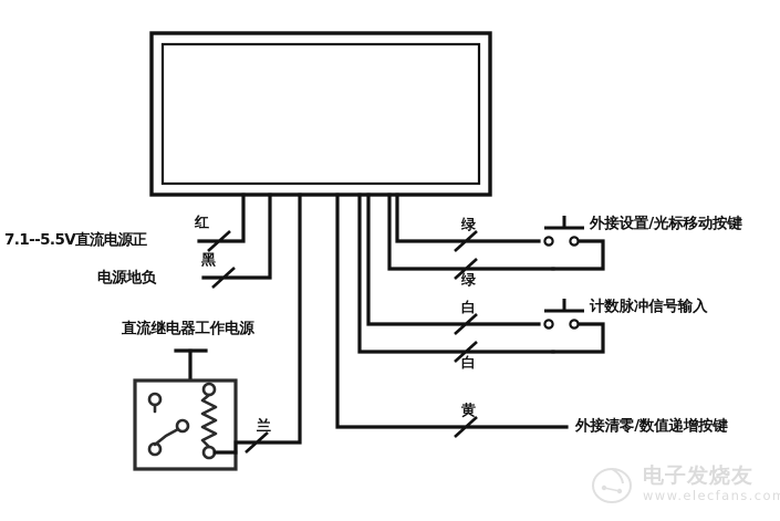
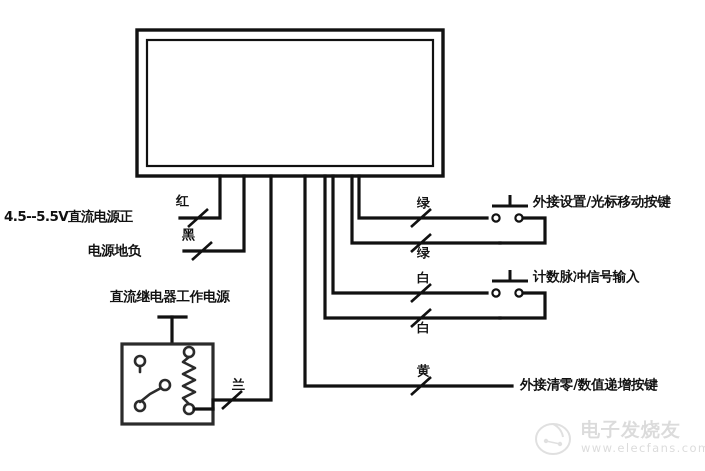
- 7.1--5.5V直流电源正
+ 4.5--5.5V直流电源正
  红
  电源地负
  黑
  直流继电器工作电源
  兰
  绿
  绿
  外接设置/光标移动按键
  白
  白
  计数脉冲信号输入
  黄
  外接清零/数值递增按键
  电子发烧友
  www.elecfans.com
